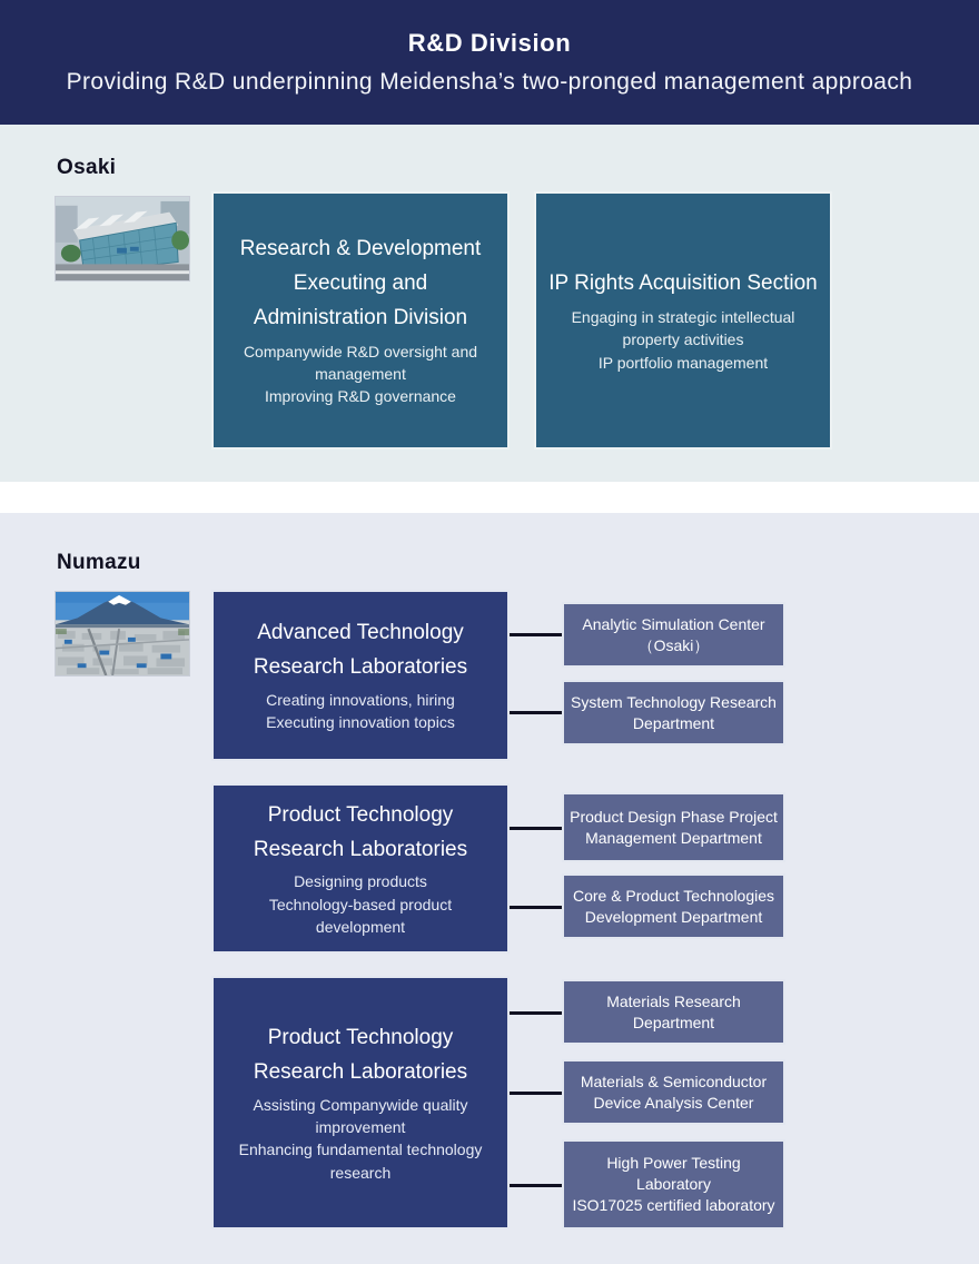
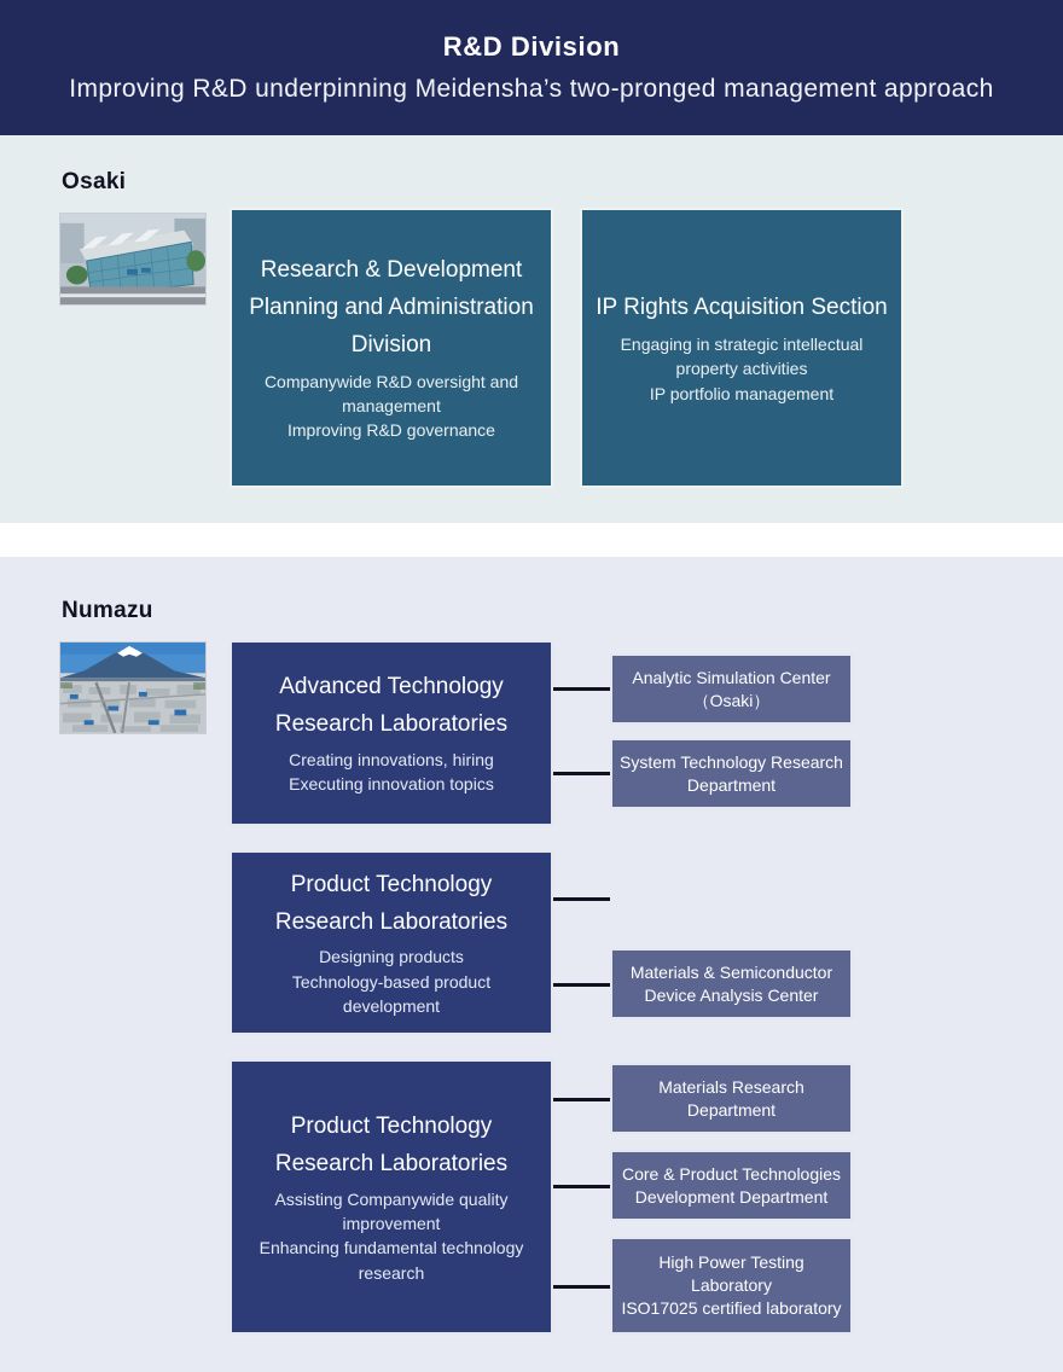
  R&D Division
- Providing R&D underpinning Meidensha’s two-pronged management approach
+ Improving R&D underpinning Meidensha’s two-pronged management approach
  Osaki
- Research & Development Executing and Administration Division
+ Research & Development Planning and Administration Division
  Companywide R&D oversight and management
  Improving R&D governance
  IP Rights Acquisition Section
  Engaging in strategic intellectual property activities
  IP portfolio management
  Numazu
  Advanced Technology Research Laboratories
  Creating innovations, hiring
  Executing innovation topics
  Analytic Simulation Center（Osaki）
  System Technology Research Department
  Product Technology Research Laboratories
  Designing products
  Technology-based product development
- Product Design Phase Project Management Department
- Core & Product Technologies Development Department
+ Materials & Semiconductor Device Analysis Center
  Product Technology Research Laboratories
  Assisting Companywide quality improvement
  Enhancing fundamental technology research
  Materials Research Department
- Materials & Semiconductor Device Analysis Center
+ Core & Product Technologies Development Department
  High Power Testing Laboratory
  ISO17025 certified laboratory
